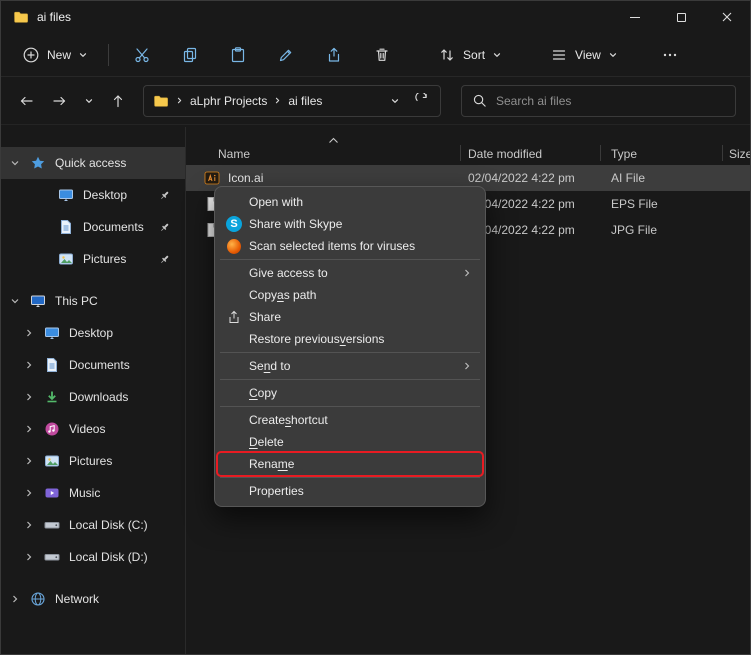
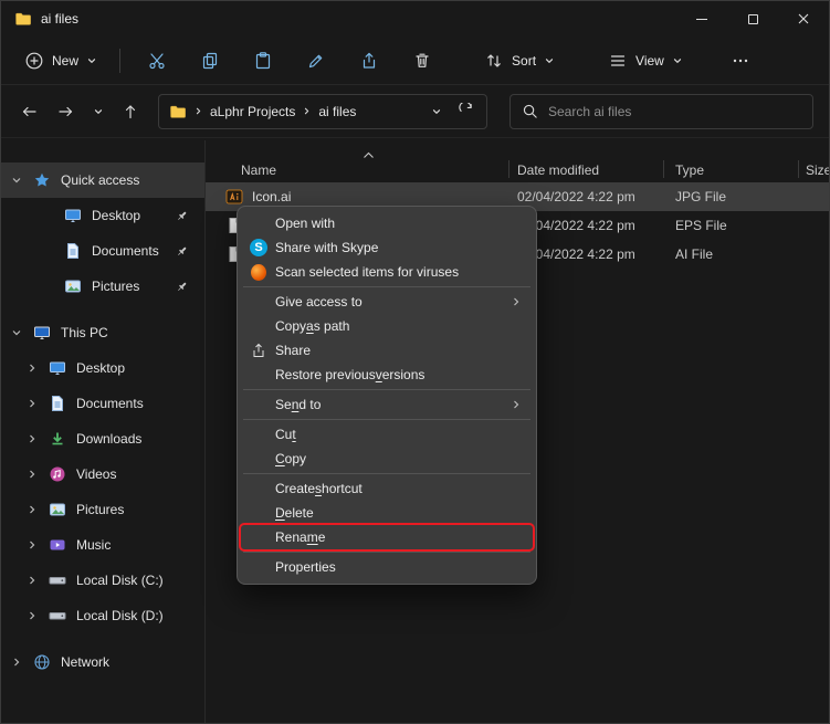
  ai files
  New
  Sort
  View
  aLphr Projects
  ai files
  Search ai files
  Quick access
  Desktop
  Documents
  Pictures
  This PC
  Desktop
  Documents
  Downloads
  Videos
  Pictures
  Music
  Local Disk (C:)
  Local Disk (D:)
  Network
  Name
  Date modified
  Type
  Size
  Icon.ai
  02/04/2022 4:22 pm
- AI File
+ JPG File
  04/2022 4:22 pm
  EPS File
  04/2022 4:22 pm
- JPG File
+ AI File
  Open with
  S
  Share with Skype
  Scan selected items for viruses
  Give access to
  Copy
  a
  s path
  Share
  Restore previous
  v
  ersions
  Se
  n
  d to
+ Cu
+ t
  C
  opy
  Create
  s
  hortcut
  D
  elete
  Rena
  m
  e
  Properties
